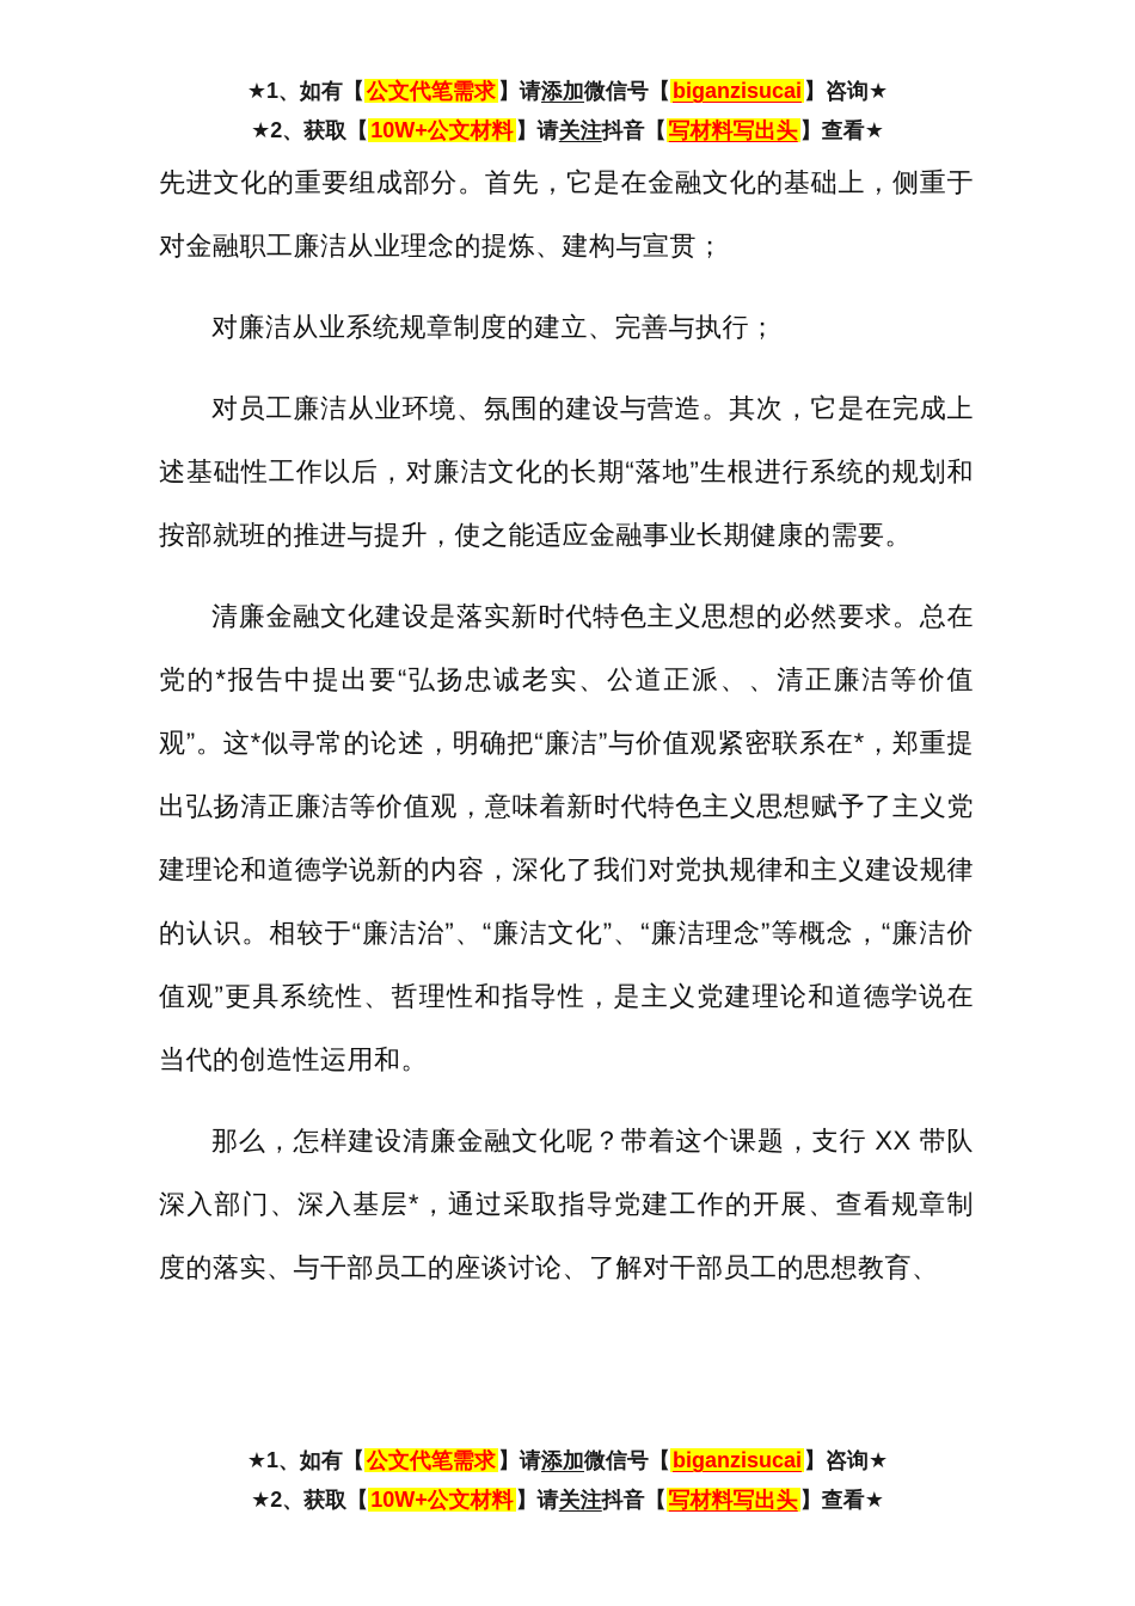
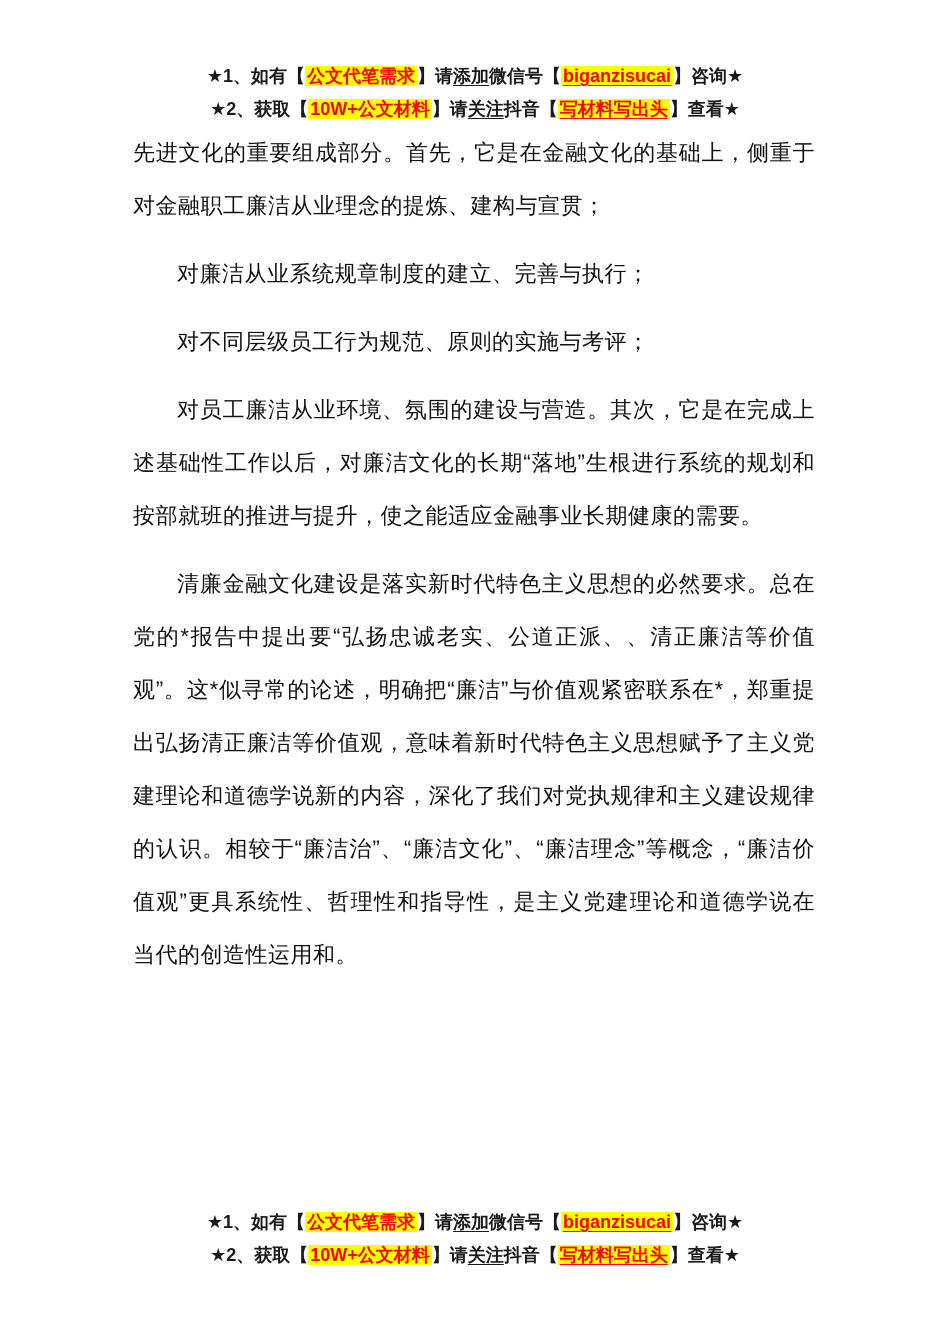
  ★1、如有【公文代笔需求】请添加微信号【biganzisucai】咨询★
  ★2、获取【10W+公文材料】请关注抖音【写材料写出头】查看★
  先进文化的重要组成部分。首先，它是在金融文化的基础上，侧重于对金融职工廉洁从业理念的提炼、建构与宣贯；
  对廉洁从业系统规章制度的建立、完善与执行；
+ 对不同层级员工行为规范、原则的实施与考评；
  对员工廉洁从业环境、氛围的建设与营造。其次，它是在完成上述基础性工作以后，对廉洁文化的长期“落地”生根进行系统的规划和按部就班的推进与提升，使之能适应金融事业长期健康的需要。
  清廉金融文化建设是落实新时代特色主义思想的必然要求。总在党的*报告中提出要“弘扬忠诚老实、公道正派、、清正廉洁等价值观”。这*似寻常的论述，明确把“廉洁”与价值观紧密联系在*，郑重提出弘扬清正廉洁等价值观，意味着新时代特色主义思想赋予了主义党建理论和道德学说新的内容，深化了我们对党执规律和主义建设规律的认识。相较于“廉洁治”、“廉洁文化”、“廉洁理念”等概念，“廉洁价值观”更具系统性、哲理性和指导性，是主义党建理论和道德学说在当代的创造性运用和。
- 那么，怎样建设清廉金融文化呢？带着这个课题，支行 XX 带队深入部门、深入基层*，通过采取指导党建工作的开展、查看规章制度的落实、与干部员工的座谈讨论、了解对干部员工的思想教育、
  ★1、如有【公文代笔需求】请添加微信号【biganzisucai】咨询★
  ★2、获取【10W+公文材料】请关注抖音【写材料写出头】查看★
